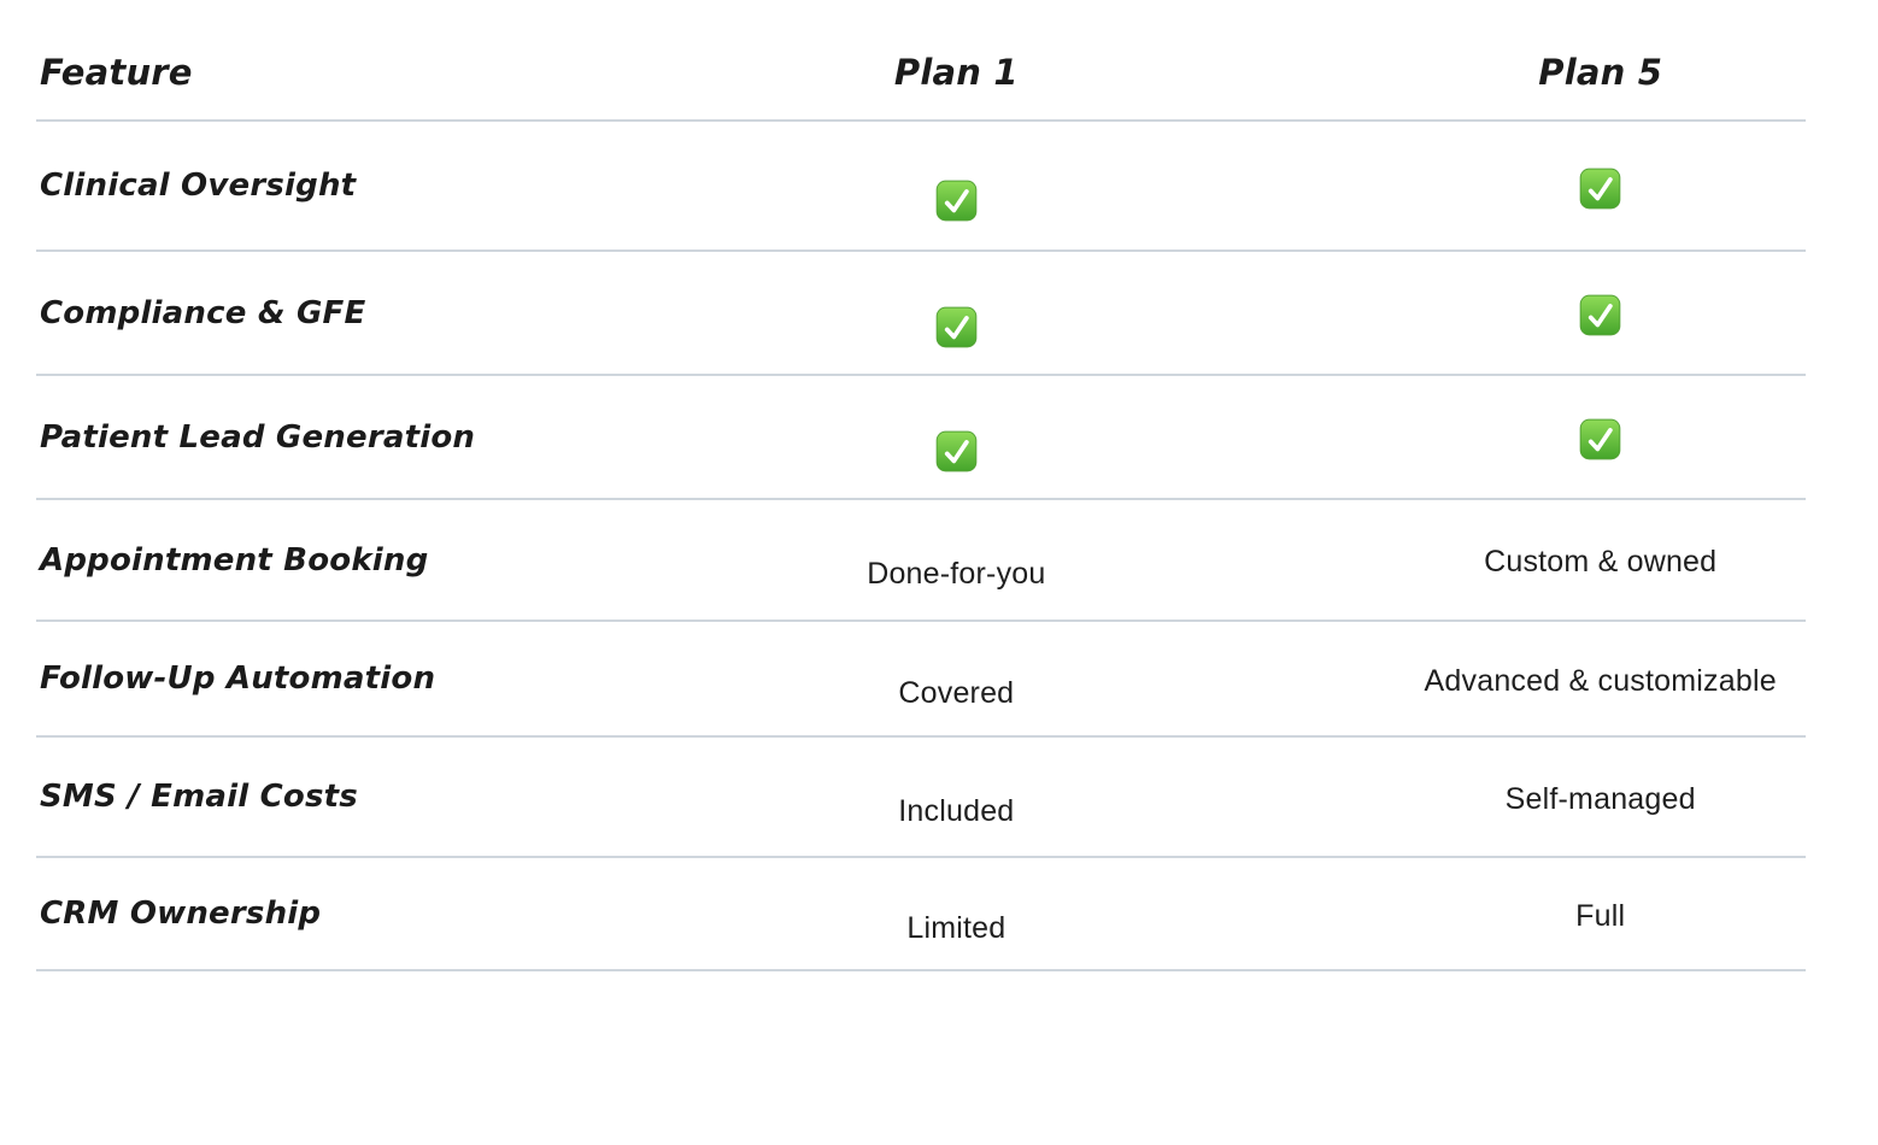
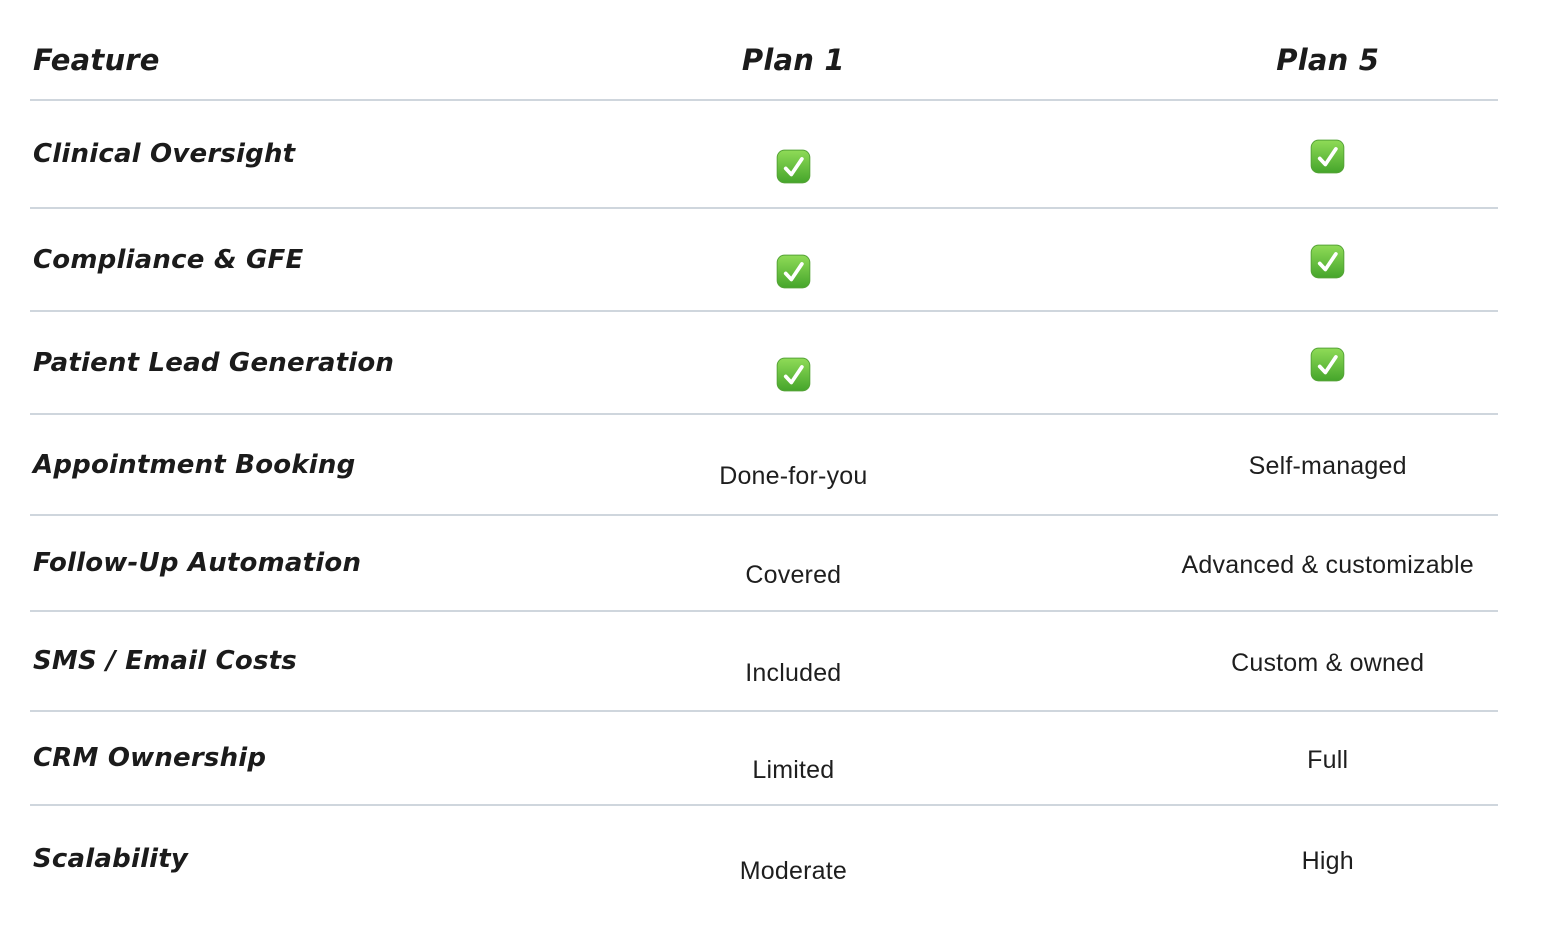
  Feature
  Plan 1
  Plan 5
  Clinical Oversight
  Compliance & GFE
  Patient Lead Generation
  Appointment Booking
  Done-for-you
- Custom & owned
+ Self-managed
  Follow-Up Automation
  Covered
  Advanced & customizable
  SMS / Email Costs
  Included
- Self-managed
+ Custom & owned
  CRM Ownership
  Limited
  Full
+ Scalability
+ Moderate
+ High
